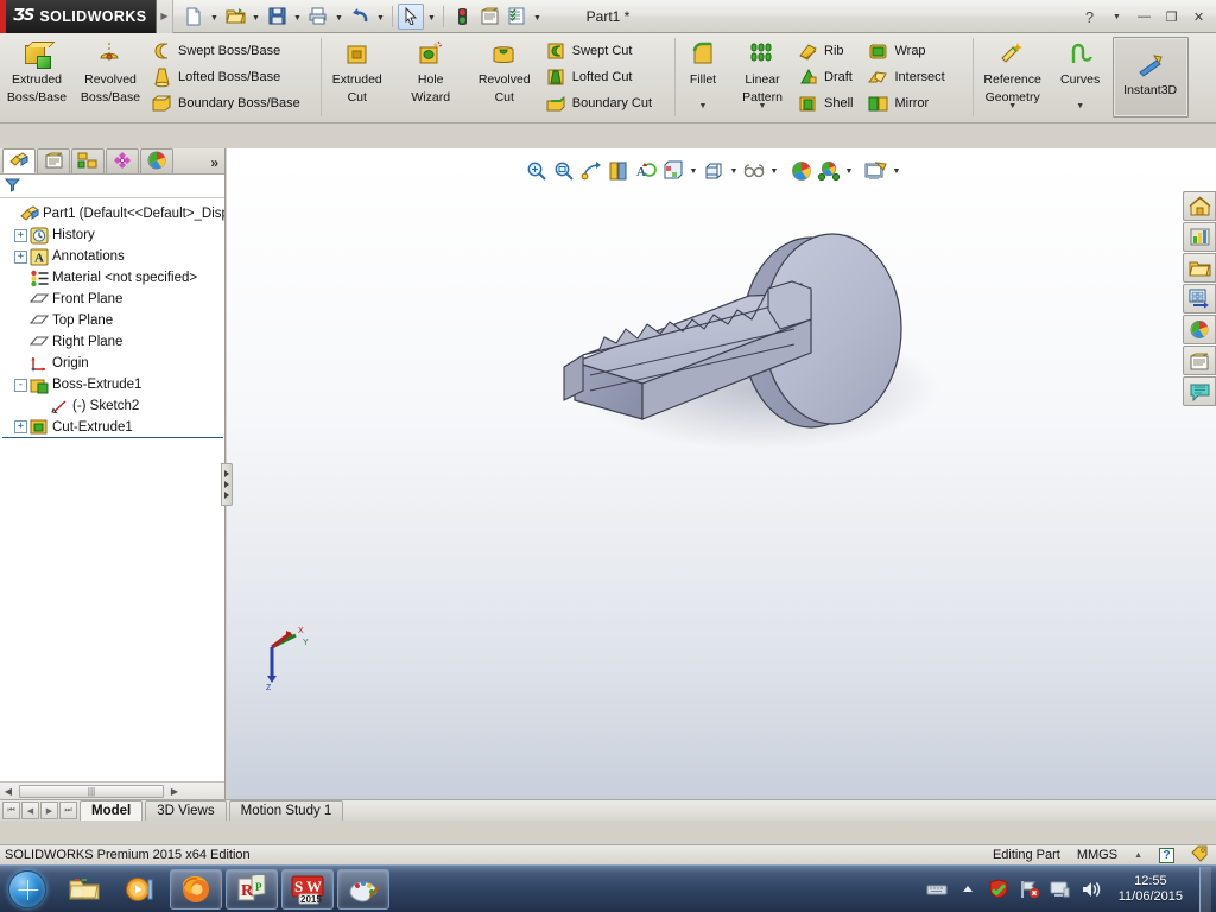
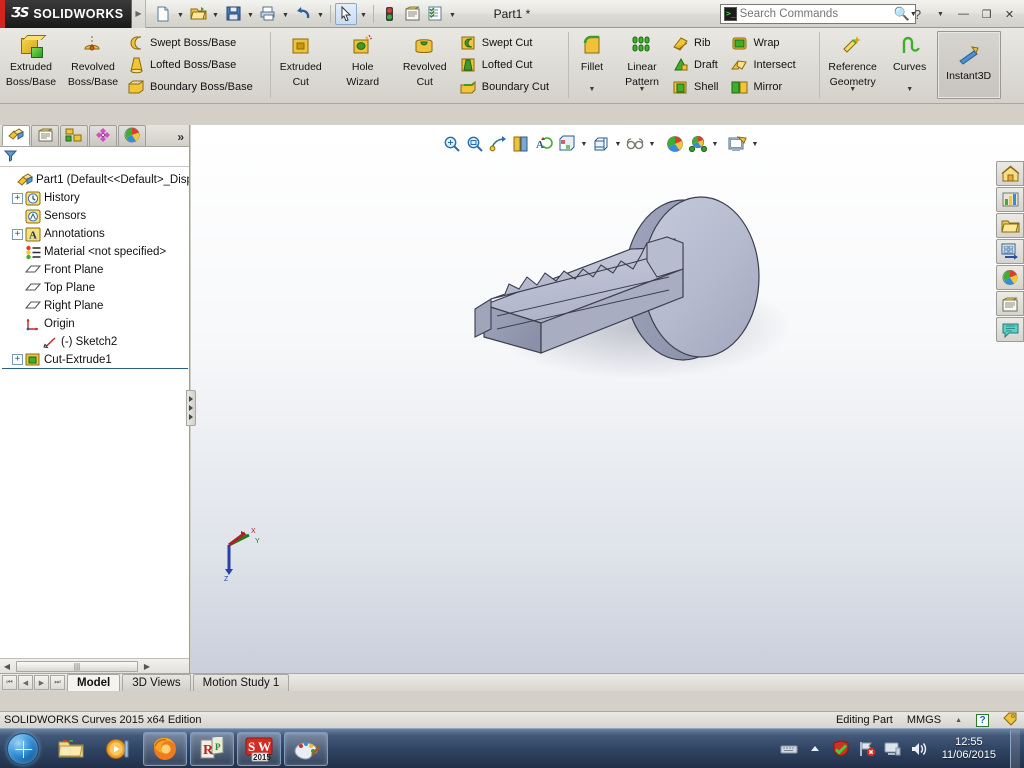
  ƷS
  SOLIDWORKS
  ▶
  Part1 *
+ >_
+ Search Commands
+ 🔍
  ?
  —
  ❐
  ✕
  Extruded
  Boss/Base
  Revolved
  Boss/Base
  Swept Boss/Base
  Lofted Boss/Base
  Boundary Boss/Base
  Extruded
  Cut
  Hole
  Wizard
  Revolved
  Cut
  Swept Cut
  Lofted Cut
  Boundary Cut
  Fillet
  Linear
  Pattern
  Rib
  Draft
  Shell
  Wrap
  Intersect
  Mirror
  Reference
  Geometry
  Curves
  Instant3D
  »
  Part1 (Default<<Default>_Dis
  +
  History
+ Sensors
  +
  A
  Annotations
  Material <not specified>
  Front Plane
  Top Plane
  Right Plane
  Origin
- -
- Boss-Extrude1
  (-) Sketch2
  +
  Cut-Extrude1
  ◀
  |||
  ▶
  A
  Model
  3D Views
  Motion Study 1
- SOLIDWORKS Premium 2015 x64 Edition
+ SOLIDWORKS Curves 2015 x64 Edition
  Editing Part
  MMGS
  ?
  R
  P
  S
  W
  2015
  12:55
  11/06/2015
